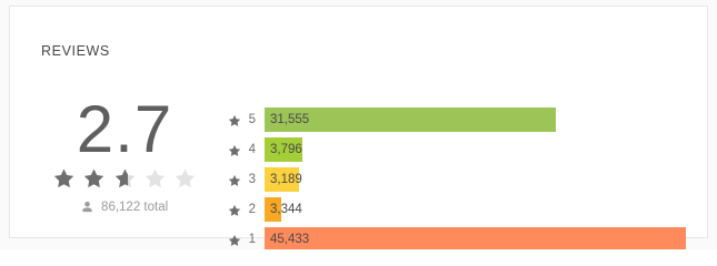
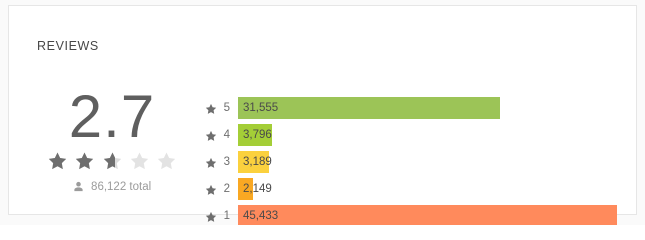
  REVIEWS
  2.7
  86,122 total
  5
  31,555
  4
  3,796
  3
  3,189
  2
- 3,344
+ 2,149
  1
  45,433
